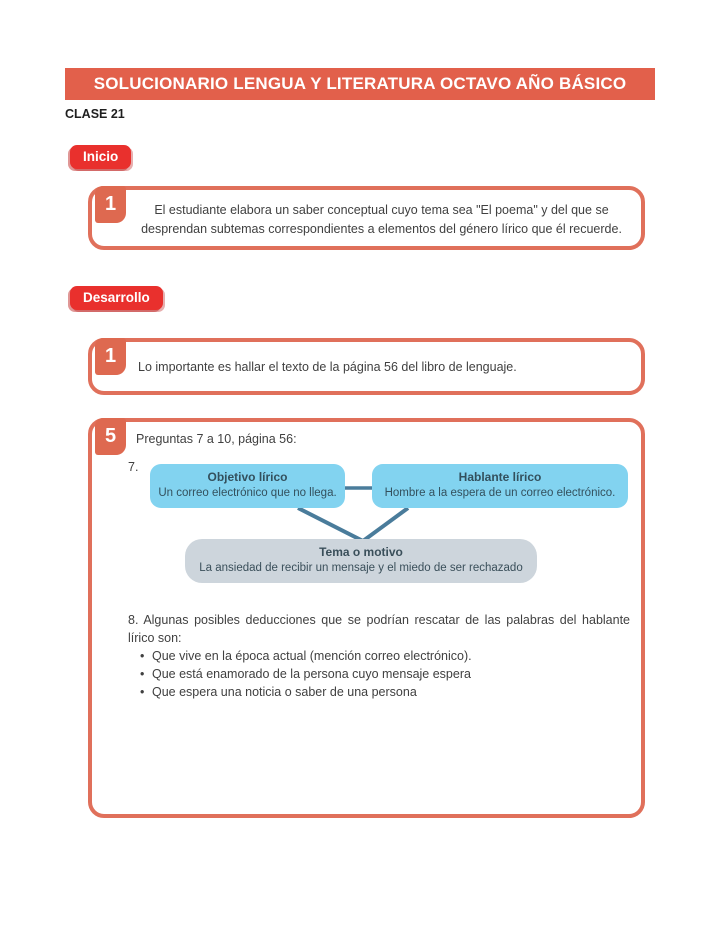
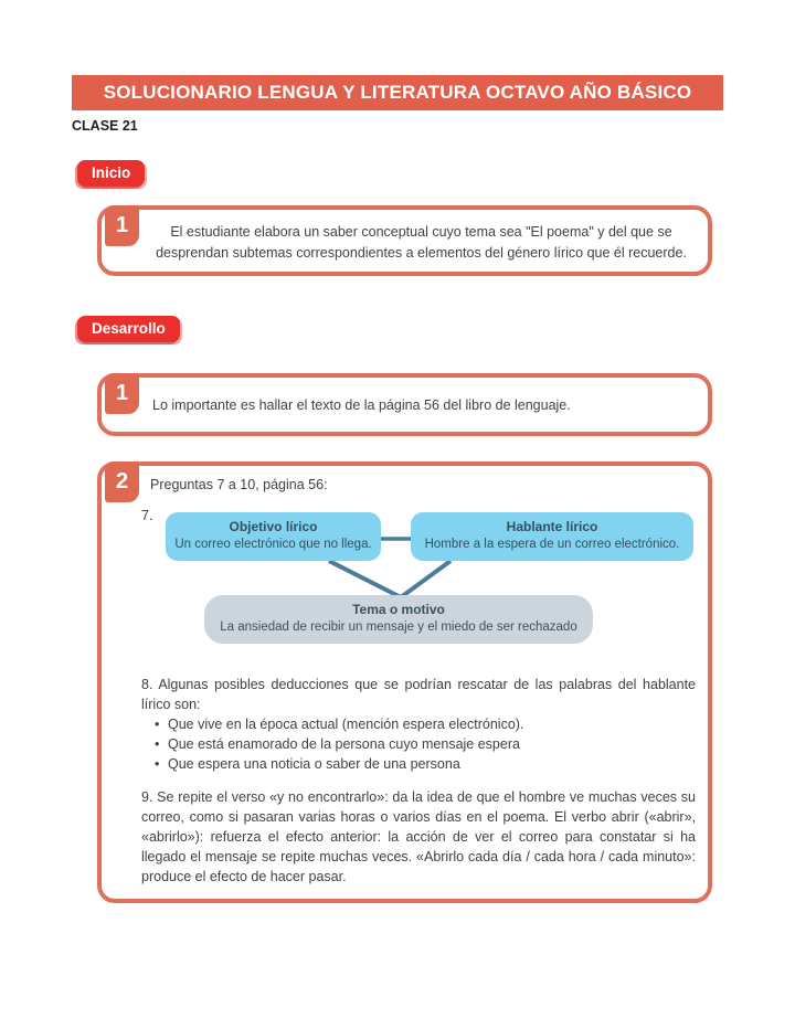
  SOLUCIONARIO LENGUA Y LITERATURA OCTAVO AÑO BÁSICO
  CLASE 21
  Inicio
  1
  El estudiante elabora un saber conceptual cuyo tema sea "El poema" y del que se desprendan subtemas correspondientes a elementos del género lírico que él recuerde.
  Desarrollo
  1
  Lo importante es hallar el texto de la página 56 del libro de lenguaje.
- 5
+ 2
  Preguntas 7 a 10, página 56:
  7.
  Objetivo lírico
  Un correo electrónico que no llega.
  Hablante lírico
  Hombre a la espera de un correo electrónico.
  Tema o motivo
  La ansiedad de recibir un mensaje y el miedo de ser rechazado
  8. Algunas posibles deducciones que se podrían rescatar de las palabras del hablante lírico son:
- • Que vive en la época actual (mención correo electrónico).
+ • Que vive en la época actual (mención espera electrónico).
  • Que está enamorado de la persona cuyo mensaje espera
  • Que espera una noticia o saber de una persona
+ 9. Se repite el verso «y no encontrarlo»: da la idea de que el hombre ve muchas veces su correo, como si pasaran varias horas o varios días en el poema. El verbo abrir («abrir», «abrirlo»): refuerza el efecto anterior: la acción de ver el correo para constatar si ha llegado el mensaje se repite muchas veces. «Abrirlo cada día / cada hora / cada minuto»: produce el efecto de hacer pasar.
